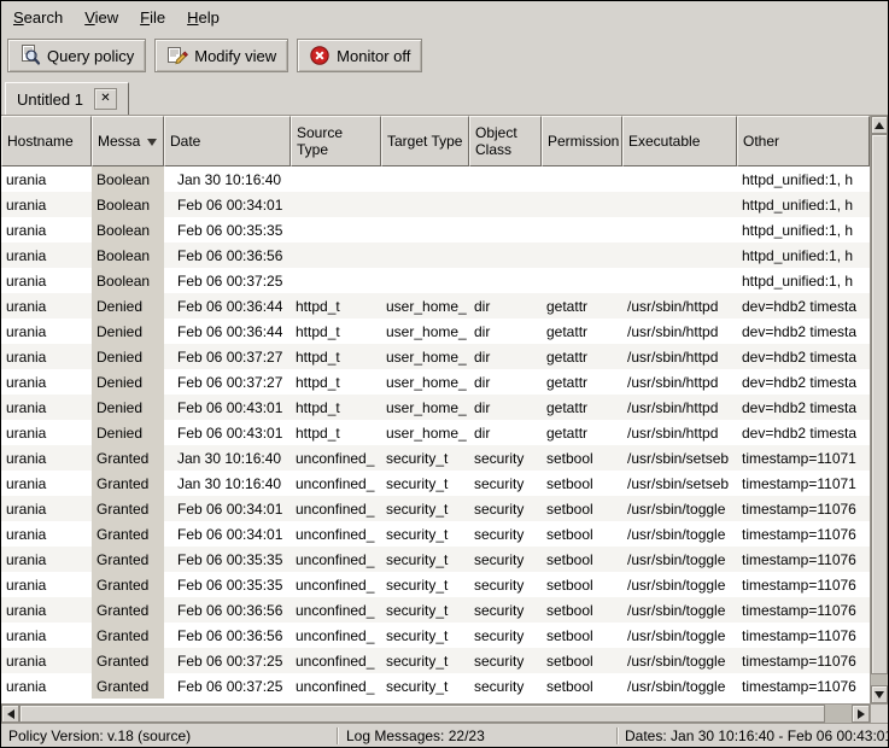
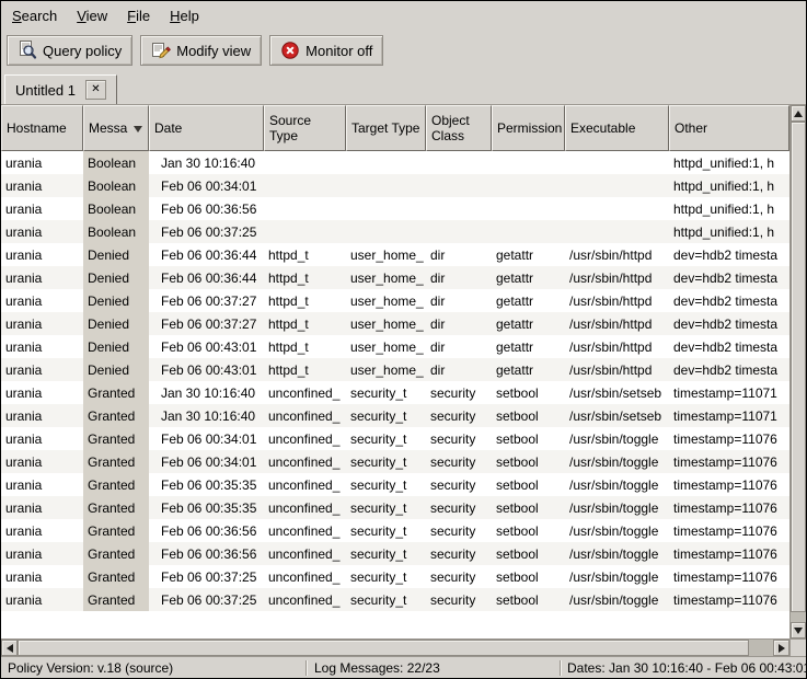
  Search
  View
  File
  Help
  Query policy
  Modify view
  Monitor off
  Untitled 1
  ✕
  Hostname	Messa	Date	Source Type	Target Type	Object Class	Permission	Executable	Other
  urania	Boolean	Jan 30 10:16:40						httpd_unified:1, h
  urania	Boolean	Feb 06 00:34:01						httpd_unified:1, h
- urania	Boolean	Feb 06 00:35:35						httpd_unified:1, h
  urania	Boolean	Feb 06 00:36:56						httpd_unified:1, h
  urania	Boolean	Feb 06 00:37:25						httpd_unified:1, h
  urania	Denied	Feb 06 00:36:44	httpd_t	user_home_	dir	getattr	/usr/sbin/httpd	dev=hdb2 timesta
  urania	Denied	Feb 06 00:36:44	httpd_t	user_home_	dir	getattr	/usr/sbin/httpd	dev=hdb2 timesta
  urania	Denied	Feb 06 00:37:27	httpd_t	user_home_	dir	getattr	/usr/sbin/httpd	dev=hdb2 timesta
  urania	Denied	Feb 06 00:37:27	httpd_t	user_home_	dir	getattr	/usr/sbin/httpd	dev=hdb2 timesta
  urania	Denied	Feb 06 00:43:01	httpd_t	user_home_	dir	getattr	/usr/sbin/httpd	dev=hdb2 timesta
  urania	Denied	Feb 06 00:43:01	httpd_t	user_home_	dir	getattr	/usr/sbin/httpd	dev=hdb2 timesta
  urania	Granted	Jan 30 10:16:40	unconfined_	security_t	security	setbool	/usr/sbin/setseb	timestamp=11071
  urania	Granted	Jan 30 10:16:40	unconfined_	security_t	security	setbool	/usr/sbin/setseb	timestamp=11071
  urania	Granted	Feb 06 00:34:01	unconfined_	security_t	security	setbool	/usr/sbin/toggle	timestamp=11076
  urania	Granted	Feb 06 00:34:01	unconfined_	security_t	security	setbool	/usr/sbin/toggle	timestamp=11076
  urania	Granted	Feb 06 00:35:35	unconfined_	security_t	security	setbool	/usr/sbin/toggle	timestamp=11076
  urania	Granted	Feb 06 00:35:35	unconfined_	security_t	security	setbool	/usr/sbin/toggle	timestamp=11076
  urania	Granted	Feb 06 00:36:56	unconfined_	security_t	security	setbool	/usr/sbin/toggle	timestamp=11076
  urania	Granted	Feb 06 00:36:56	unconfined_	security_t	security	setbool	/usr/sbin/toggle	timestamp=11076
  urania	Granted	Feb 06 00:37:25	unconfined_	security_t	security	setbool	/usr/sbin/toggle	timestamp=11076
  urania	Granted	Feb 06 00:37:25	unconfined_	security_t	security	setbool	/usr/sbin/toggle	timestamp=11076
  Policy Version: v.18 (source)
  Log Messages: 22/23
  Dates: Jan 30 10:16:40 - Feb 06 00:43:0
